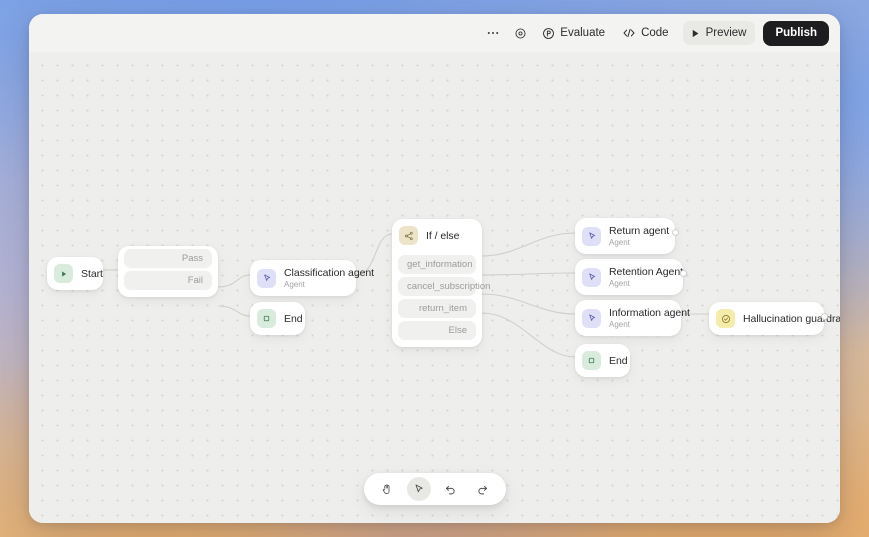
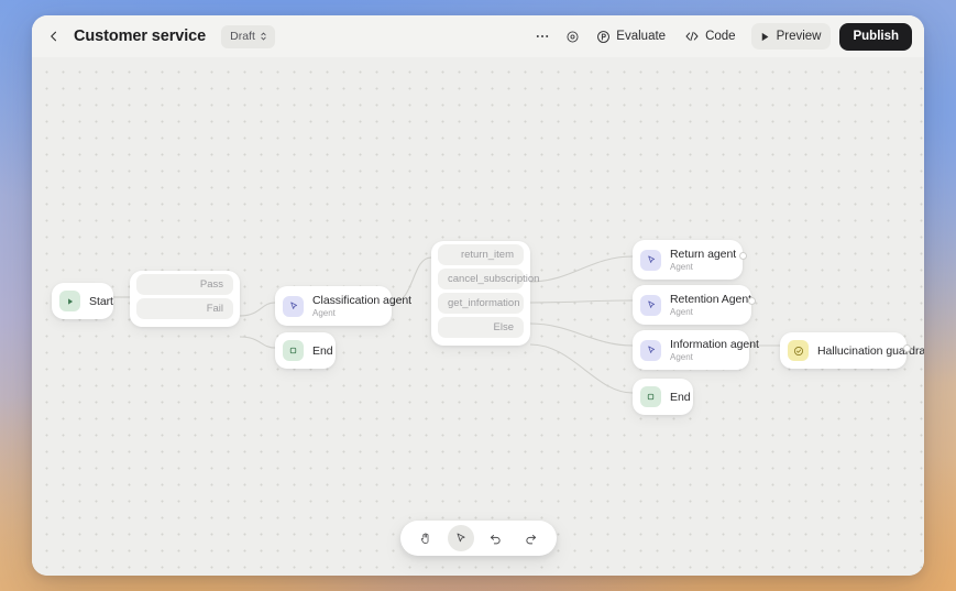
+ Customer service
+ Draft
  Evaluate
  Code
  Preview
  Publish
  Start
  Pass
  Fail
  Classification agent
  Agent
  End
- If / else
- get_information
+ return_item
  cancel_subscription
- return_item
+ get_information
  Else
  Return agent
  Agent
  Retention Agen
  Agent
  Information agent
  Agent
  End
  Hallucination guadra
